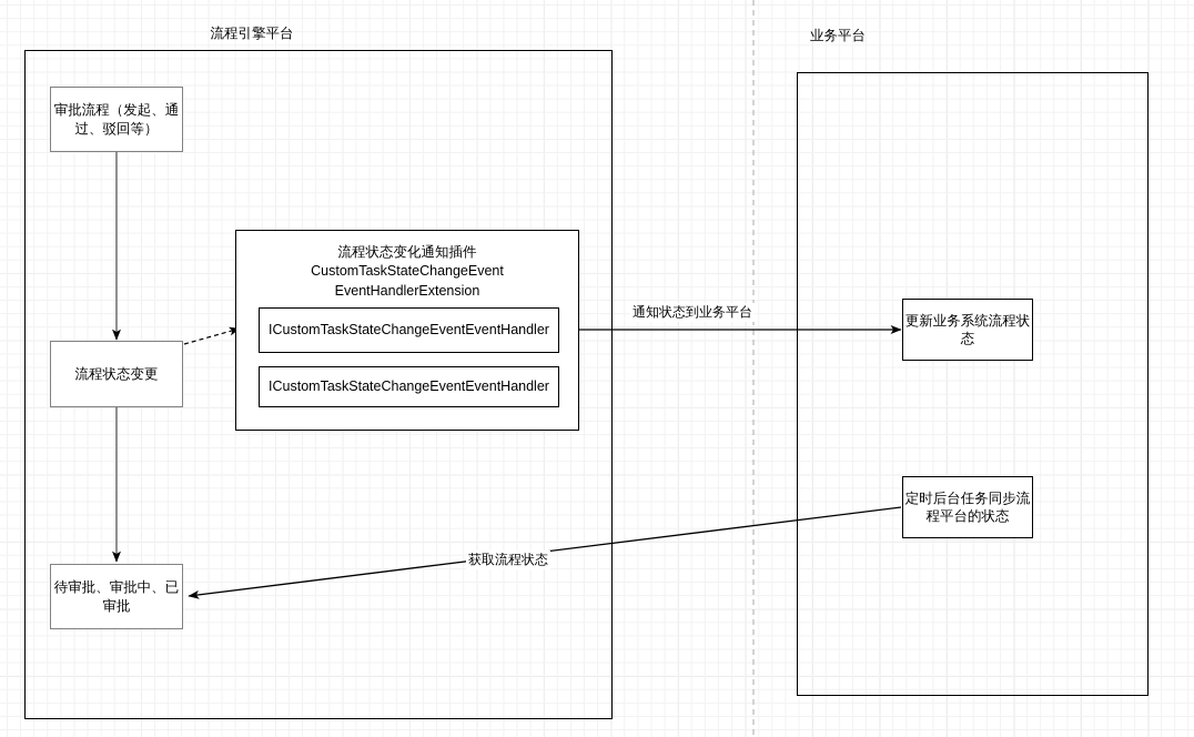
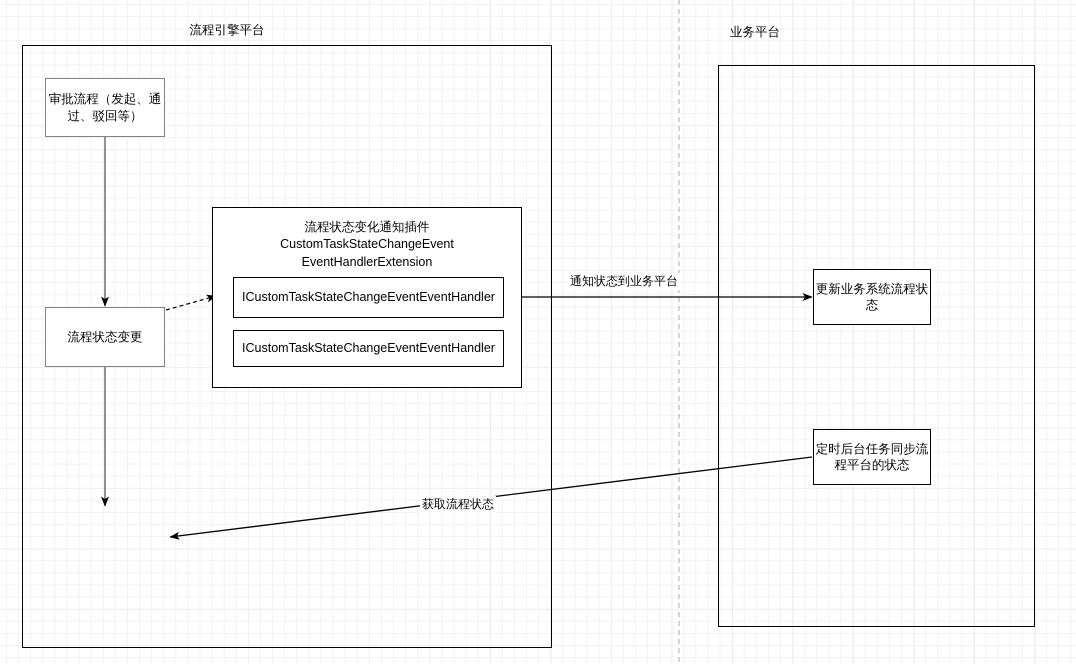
  流程引擎平台
  业务平台
  审批流程（发起、通
  过、驳回等）
  流程状态变更
- 待审批、审批中、已
- 审批
  流程状态变化通知插件
  CustomTaskStateChangeEvent
  EventHandlerExtension
  ICustomTaskStateChangeEventEventHandler
  ICustomTaskStateChangeEventEventHandler
  更新业务系统流程状
  态
  定时后台任务同步流
  程平台的状态
  通知状态到业务平台
  获取流程状态
